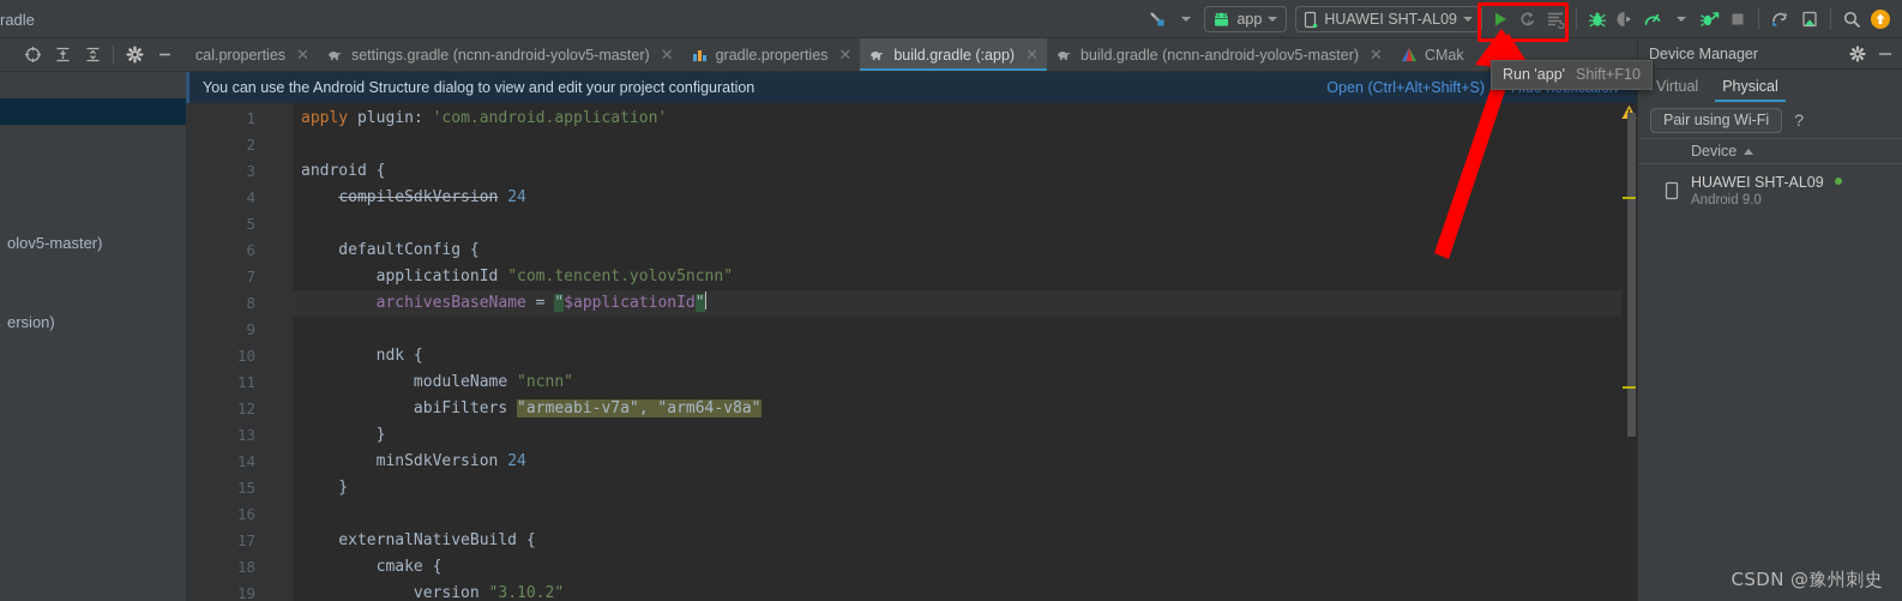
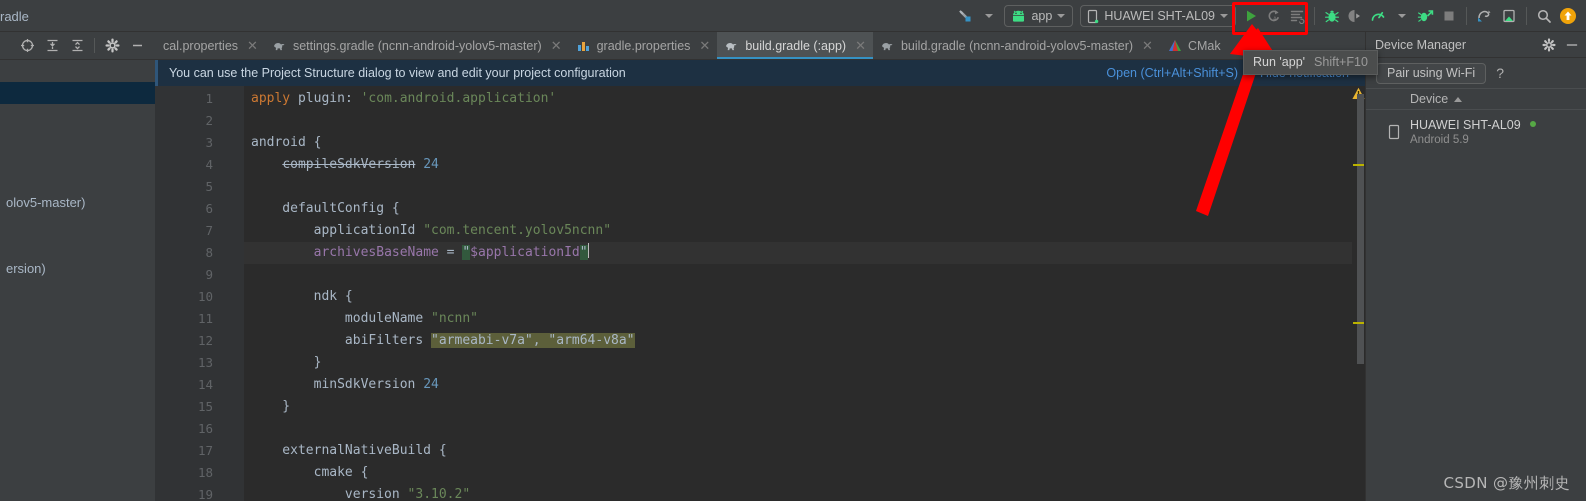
  radle
  app
  HUAWEI SHT-AL09
  olov5-master)
  ersion)
  cal.properties
  ✕
  settings.gradle (ncnn-android-yolov5-master)
  ✕
  gradle.properties
  ✕
  build.gradle (:app)
  ✕
  build.gradle (ncnn-android-yolov5-master)
  ✕
  CMak
- You can use the Android Structure dialog to view and edit your project configuration
+ You can use the Project Structure dialog to view and edit your project configuration
  Open (Ctrl+Alt+Shift+S)
  1
  2
  3
  4
  5
  6
  7
  8
  9
  10
  11
  12
  13
  14
  15
  16
  17
  18
  19
  apply plugin: 'com.android.application'
  android {
  compileSdkVersion 24
  defaultConfig {
  applicationId "com.tencent.yolov5ncnn"
  archivesBaseName = "$applicationId"
  ndk {
  moduleName "ncnn"
  abiFilters "armeabi-v7a", "arm64-v8a"
  }
  minSdkVersion 24
  }
  externalNativeBuild {
  cmake {
  version "3.10.2"
  Device Manager
- Virtual
- Physical
  Pair using Wi-Fi
  ?
  Device
  HUAWEI SHT-AL09
- Android 9.0
+ Android 5.9
  Run 'app' Shift+F10
  CSDN @豫州刺史
